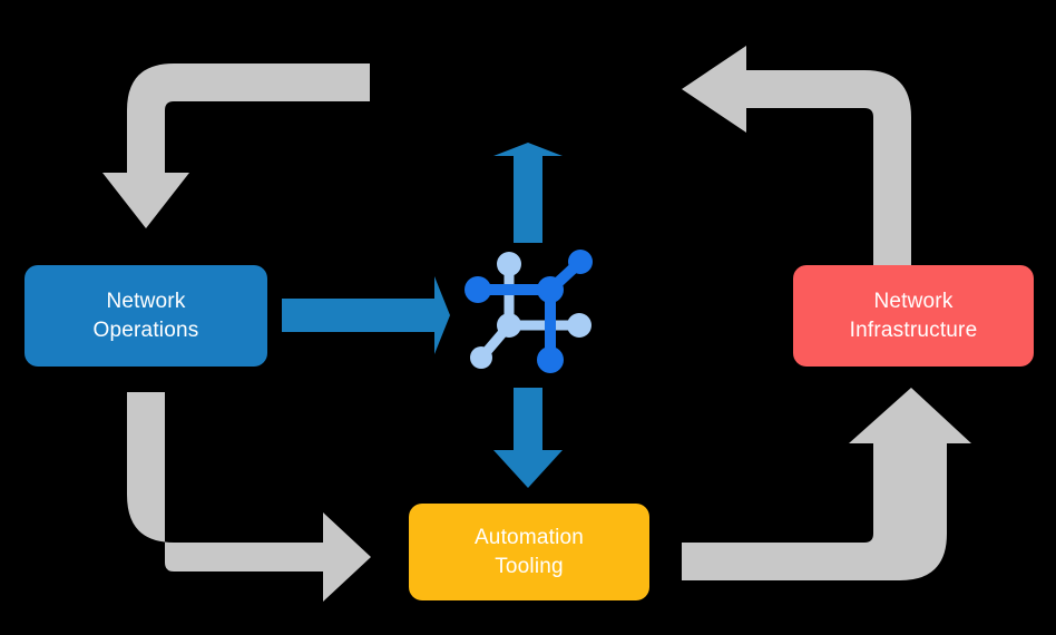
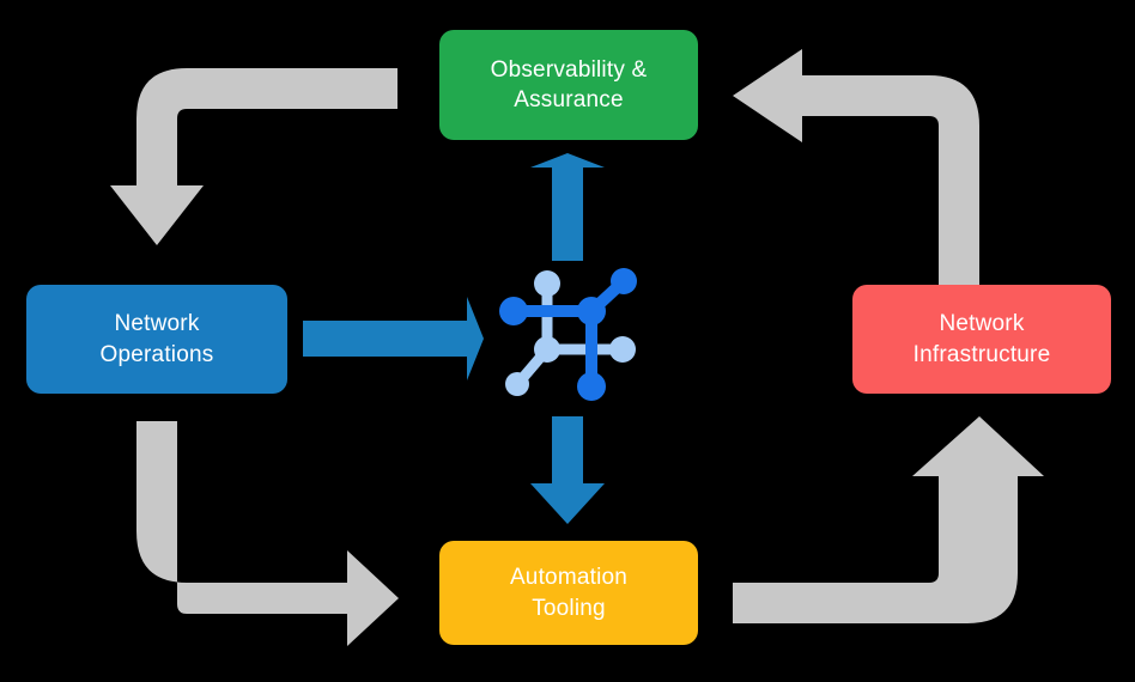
+ Observability &
+ Assurance
  Network
  Operations
  Network
  Infrastructure
  Automation
  Tooling
